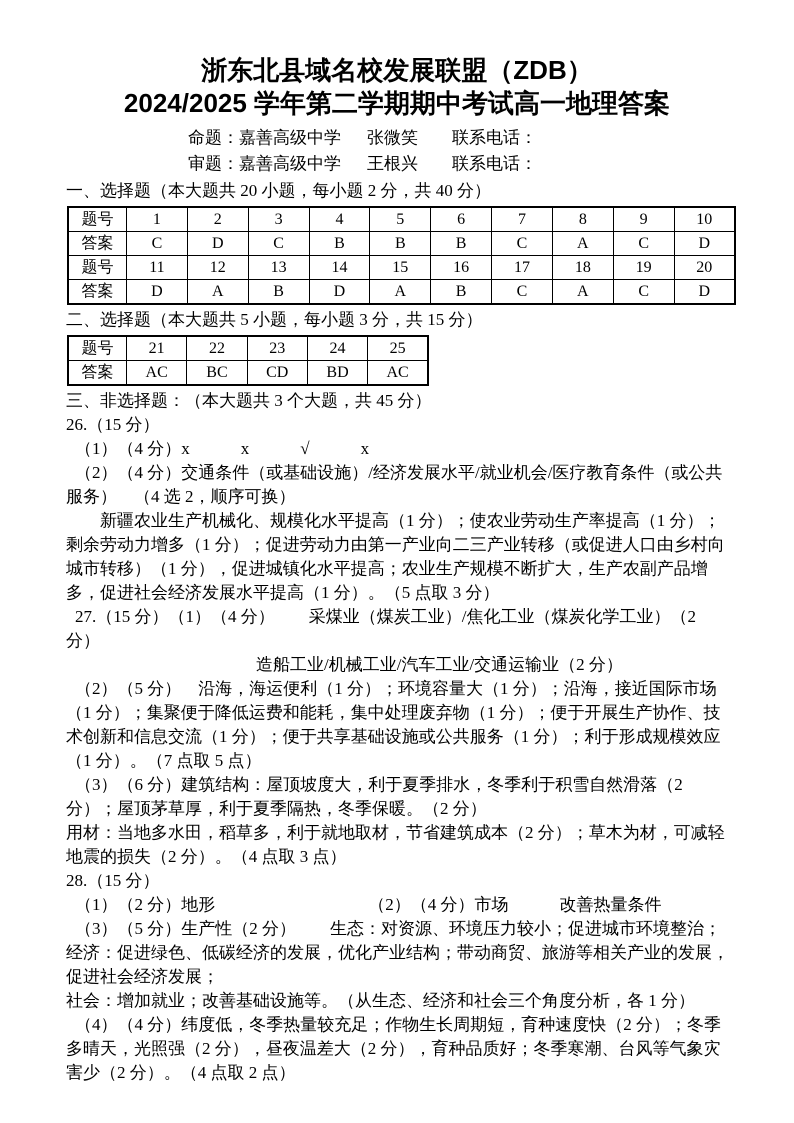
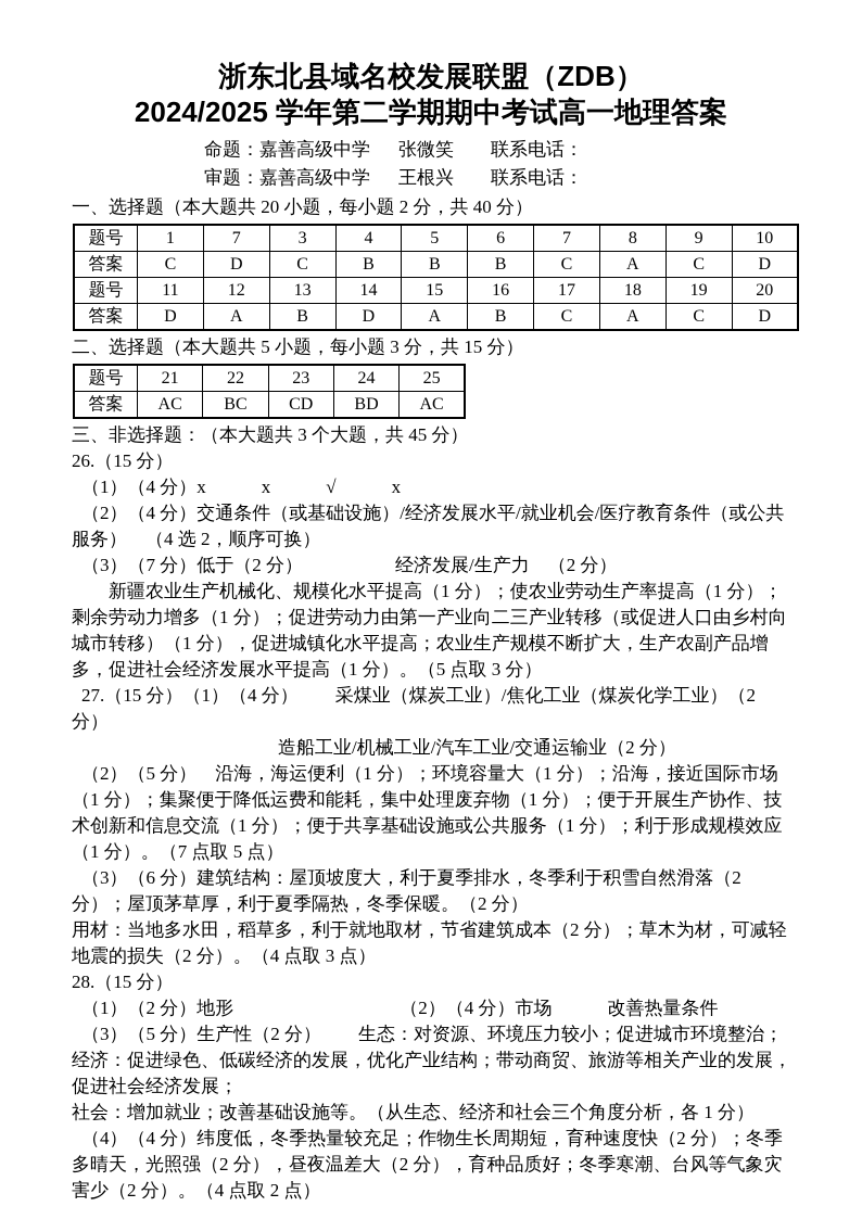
  浙东北县域名校发展联盟（ZDB）
  2024/2025 学年第二学期期中考试高一地理答案
  命题：嘉善高级中学 张微笑 联系电话：
  审题：嘉善高级中学 王根兴 联系电话：
  一、选择题（本大题共 20 小题，每小题 2 分，共 40 分）
- 题号	1	2	3	4	5	6	7	8	9	10
+ 题号	1	7	3	4	5	6	7	8	9	10
  答案	C	D	C	B	B	B	C	A	C	D
  题号	11	12	13	14	15	16	17	18	19	20
  答案	D	A	B	D	A	B	C	A	C	D
  二、选择题（本大题共 5 小题，每小题 3 分，共 15 分）
  题号	21	22	23	24	25
  答案	AC	BC	CD	BD	AC
  三、非选择题：（本大题共 3 个大题，共 45 分）
  26.（15 分）
  （1）（4 分）x x √ x
  （2）（4 分）交通条件（或基础设施）/经济发展水平/就业机会/医疗教育条件（或公共服务） （4 选 2，顺序可换）
+ （3）（7 分）低于（2 分） 经济发展/生产力 （2 分）
  新疆农业生产机械化、规模化水平提高（1 分）；使农业劳动生产率提高（1 分）；剩余劳动力增多（1 分）；促进劳动力由第一产业向二三产业转移（或促进人口由乡村向城市转移）（1 分），促进城镇化水平提高；农业生产规模不断扩大，生产农副产品增多，促进社会经济发展水平提高（1 分）。（5 点取 3 分）
  27.（15 分）（1）（4 分） 采煤业（煤炭工业）/焦化工业（煤炭化学工业）（2 分）
  造船工业/机械工业/汽车工业/交通运输业（2 分）
  （2）（5 分） 沿海，海运便利（1 分）；环境容量大（1 分）；沿海，接近国际市场（1 分）；集聚便于降低运费和能耗，集中处理废弃物（1 分）；便于开展生产协作、技术创新和信息交流（1 分）；便于共享基础设施或公共服务（1 分）；利于形成规模效应（1 分）。（7 点取 5 点）
  （3）（6 分）建筑结构：屋顶坡度大，利于夏季排水，冬季利于积雪自然滑落（2 分）；屋顶茅草厚，利于夏季隔热，冬季保暖。（2 分）
  用材：当地多水田，稻草多，利于就地取材，节省建筑成本（2 分）；草木为材，可减轻地震的损失（2 分）。（4 点取 3 点）
  28.（15 分）
  （1）（2 分）地形 （2）（4 分）市场 改善热量条件
  （3）（5 分）生产性（2 分） 生态：对资源、环境压力较小；促进城市环境整治；
  经济：促进绿色、低碳经济的发展，优化产业结构；带动商贸、旅游等相关产业的发展，促进社会经济发展；
  社会：增加就业；改善基础设施等。（从生态、经济和社会三个角度分析，各 1 分）
  （4）（4 分）纬度低，冬季热量较充足；作物生长周期短，育种速度快（2 分）；冬季多晴天，光照强（2 分），昼夜温差大（2 分），育种品质好；冬季寒潮、台风等气象灾害少（2 分）。（4 点取 2 点）
